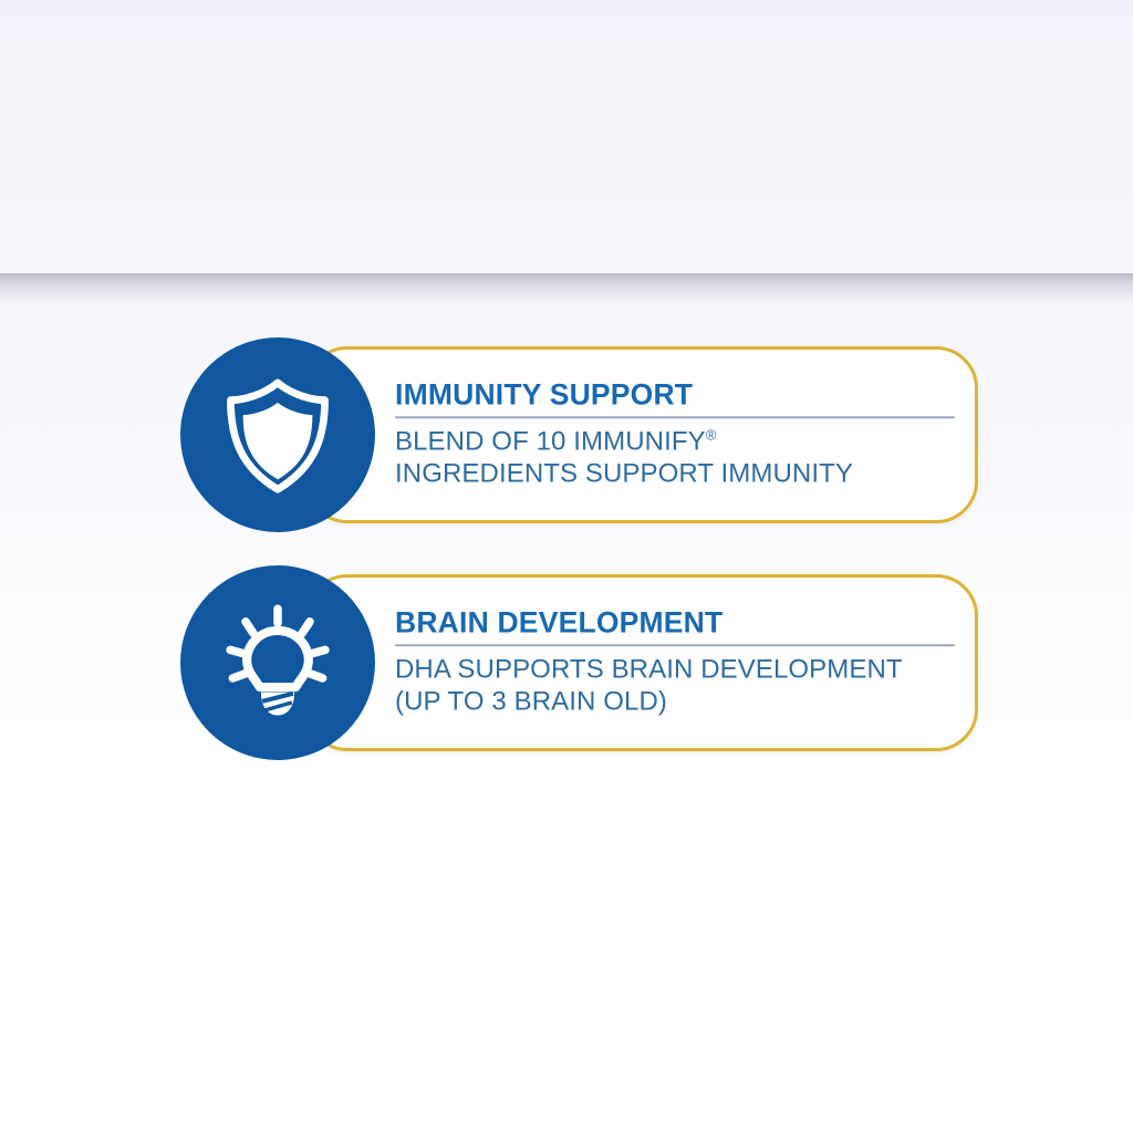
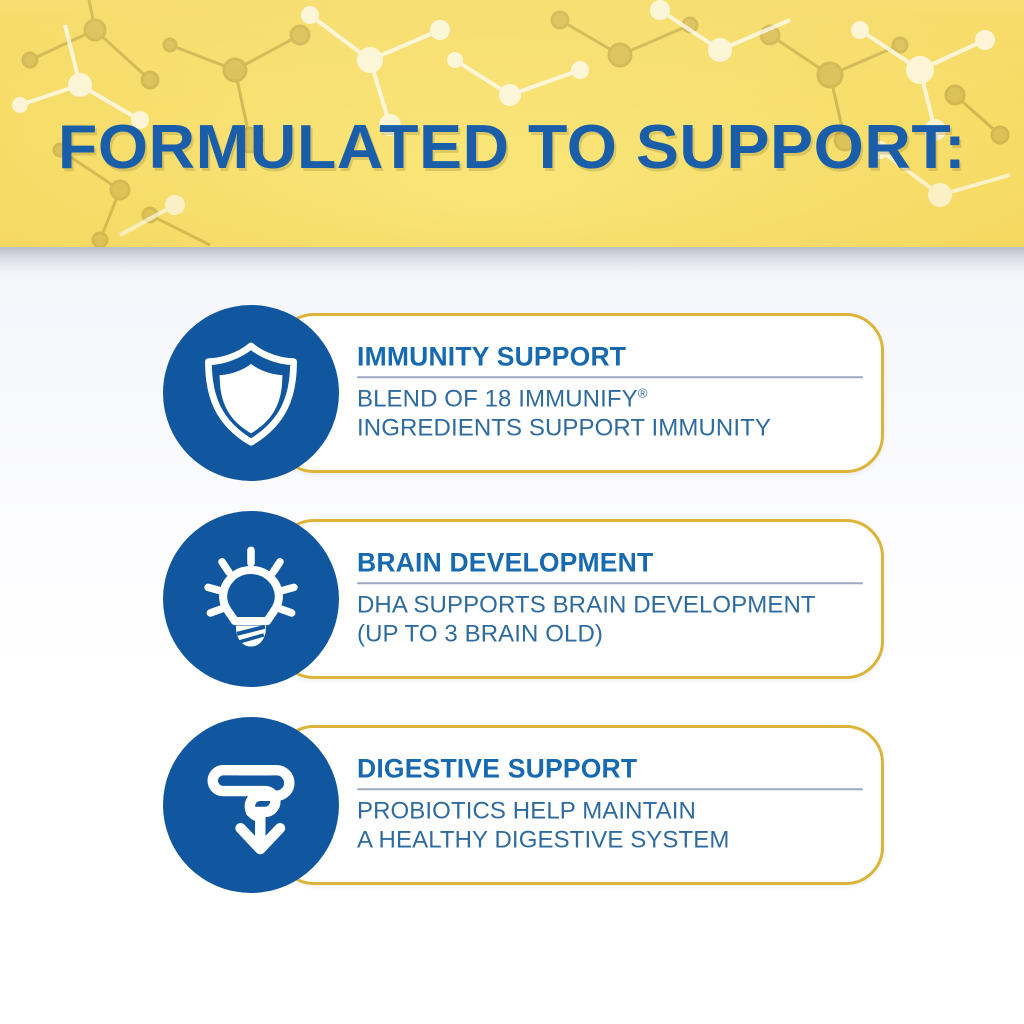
+ FORMULATED TO SUPPORT:
  IMMUNITY SUPPORT
- BLEND OF 10 IMMUNIFY®
+ BLEND OF 18 IMMUNIFY®
  INGREDIENTS SUPPORT IMMUNITY
  BRAIN DEVELOPMENT
  DHA SUPPORTS BRAIN DEVELOPMENT
  (UP TO 3 BRAIN OLD)
+ DIGESTIVE SUPPORT
+ PROBIOTICS HELP MAINTAIN
+ A HEALTHY DIGESTIVE SYSTEM
